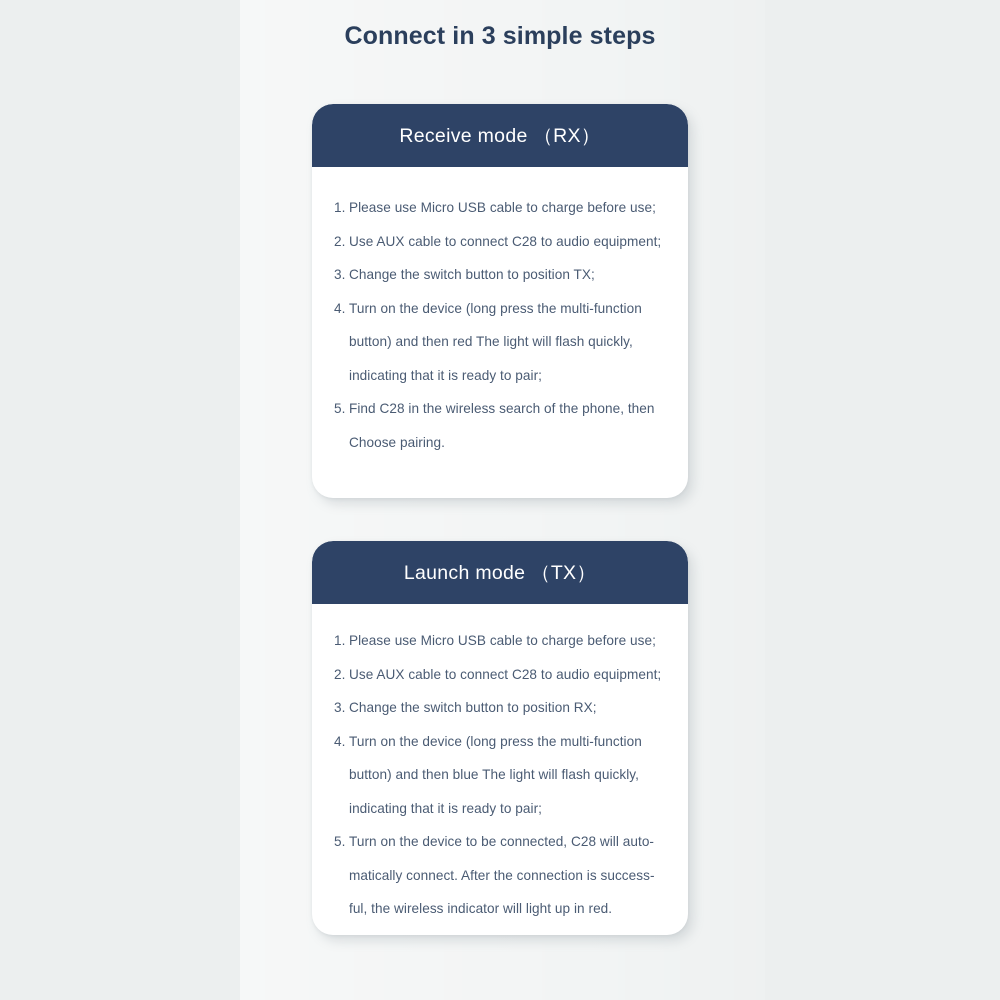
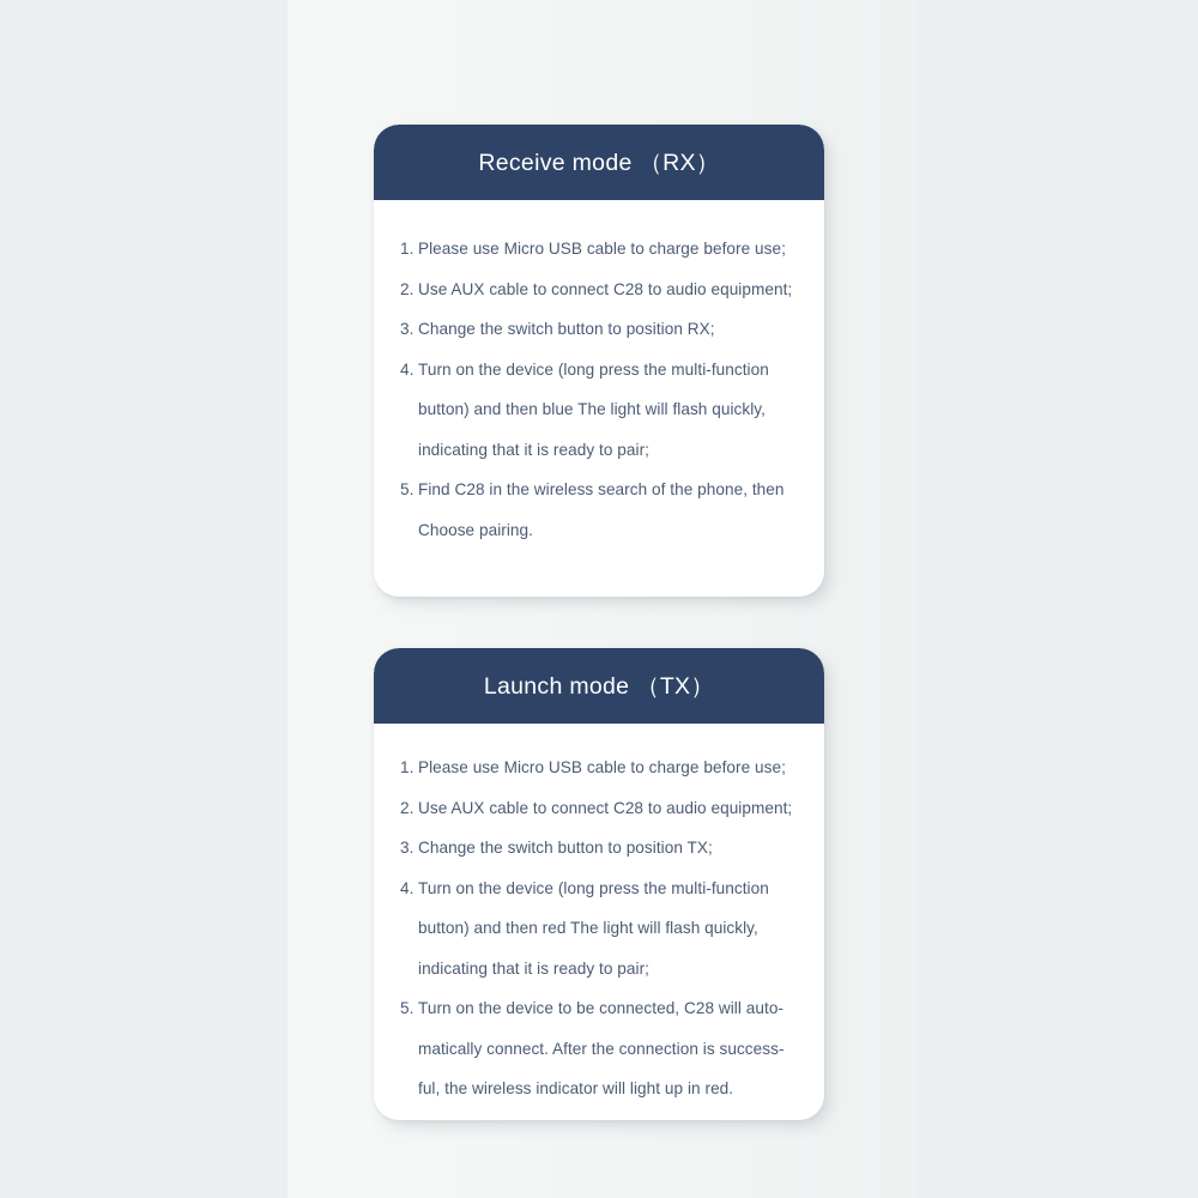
- Connect in 3 simple steps
  Receive mode （RX）
  1.
  Please use Micro USB cable to charge before use;
  2.
  Use AUX cable to connect C28 to audio equipment;
  3.
- Change the switch button to position TX;
+ Change the switch button to position RX;
  4.
- Turn on the device (long press the multi-function button) and then red The light will flash quickly, indicating that it is ready to pair;
+ Turn on the device (long press the multi-function button) and then blue The light will flash quickly, indicating that it is ready to pair;
  5.
  Find C28 in the wireless search of the phone, then Choose pairing.
  Launch mode （TX）
  1.
  Please use Micro USB cable to charge before use;
  2.
  Use AUX cable to connect C28 to audio equipment;
  3.
- Change the switch button to position RX;
+ Change the switch button to position TX;
  4.
- Turn on the device (long press the multi-function button) and then blue The light will flash quickly, indicating that it is ready to pair;
+ Turn on the device (long press the multi-function button) and then red The light will flash quickly, indicating that it is ready to pair;
  5.
  Turn on the device to be connected, C28 will auto-matically connect. After the connection is success-ful, the wireless indicator will light up in red.
